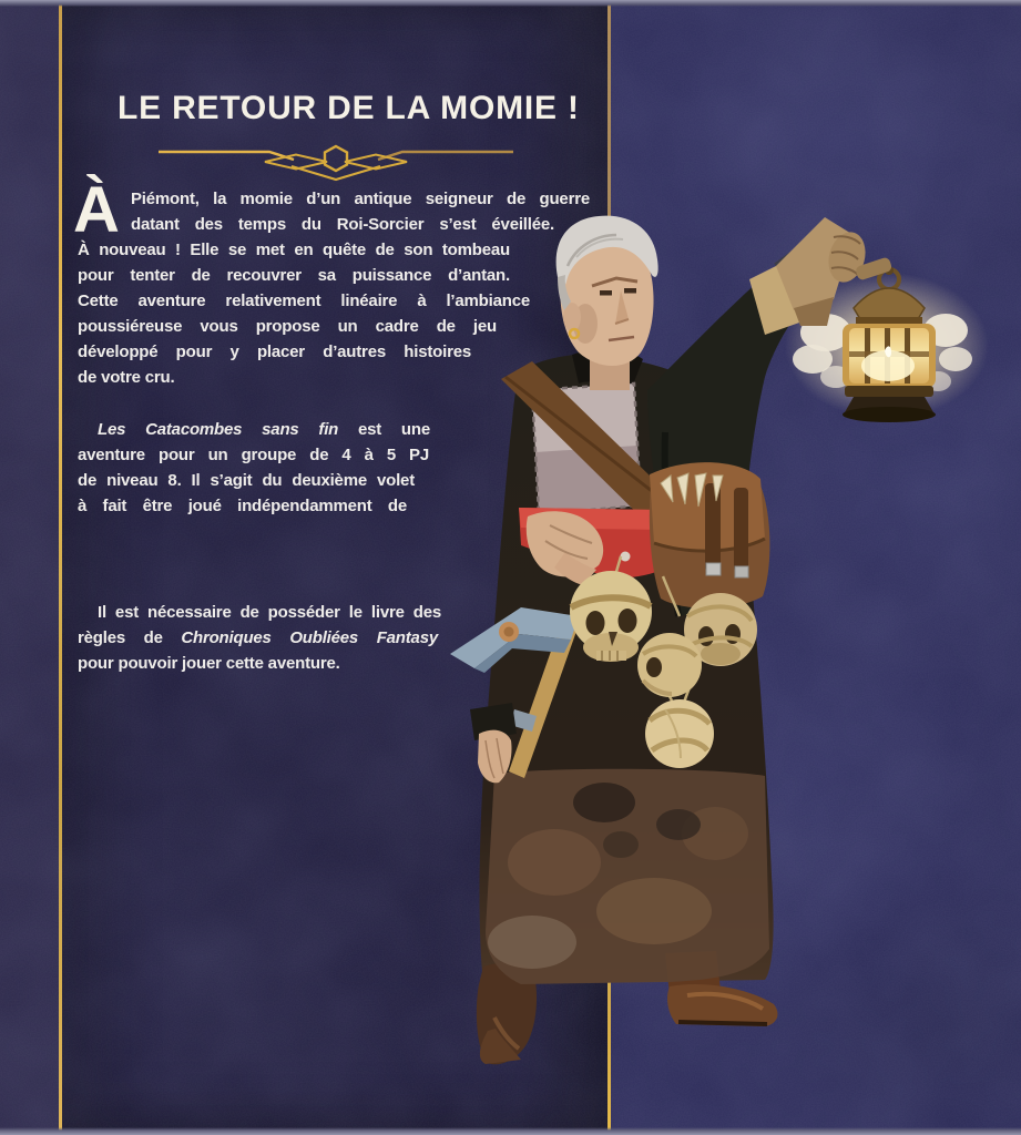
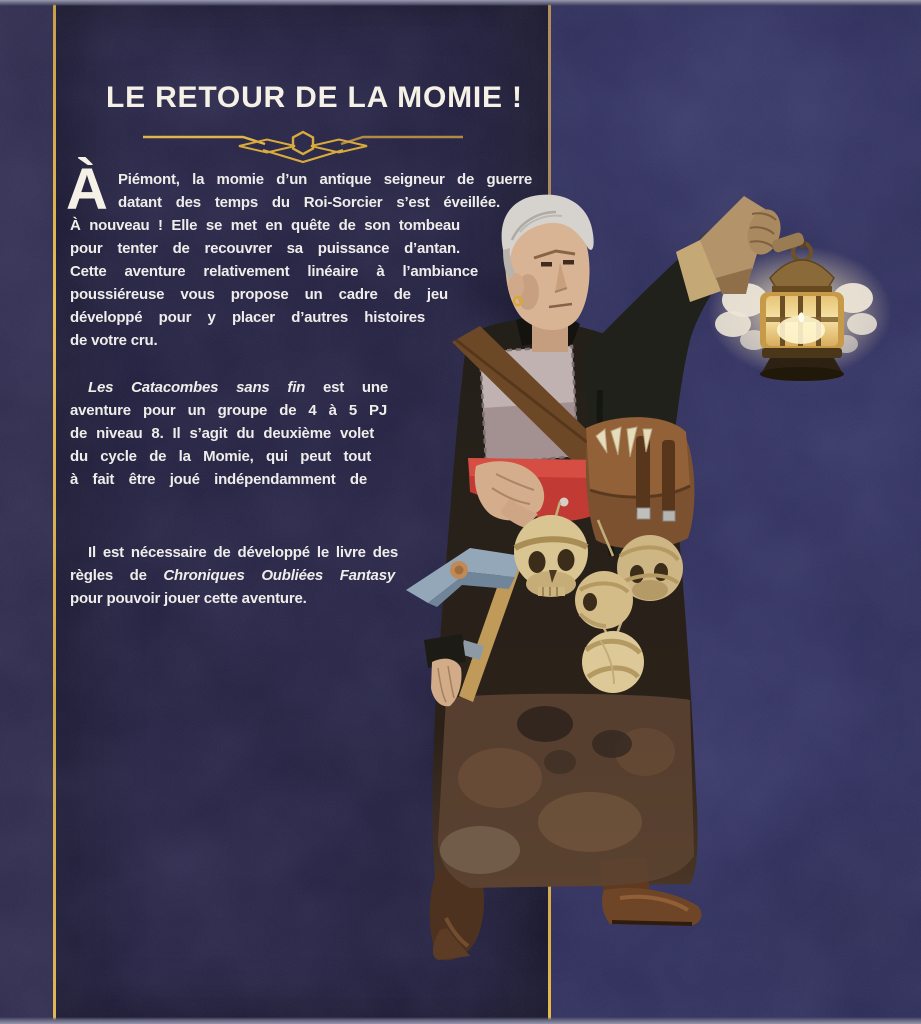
  LE RETOUR DE LA MOMIE !
  À
  Piémont, la momie d’un antique seigneur de guerre
  datant des temps du Roi-Sorcier s’est éveillée.
  À nouveau ! Elle se met en quête de son tombeau
  pour tenter de recouvrer sa puissance d’antan.
  Cette aventure relativement linéaire à l’ambiance
  poussiéreuse vous propose un cadre de jeu
  développé pour y placer d’autres histoires
  de votre cru.
  Les Catacombes sans fin est une
  aventure pour un groupe de 4 à 5 PJ
  de niveau 8. Il s’agit du deuxième volet
+ du cycle de la Momie, qui peut tout
  à fait être joué indépendamment de
- Il est nécessaire de posséder le livre des
+ Il est nécessaire de développé le livre des
  règles de Chroniques Oubliées Fantasy
  pour pouvoir jouer cette aventure.
